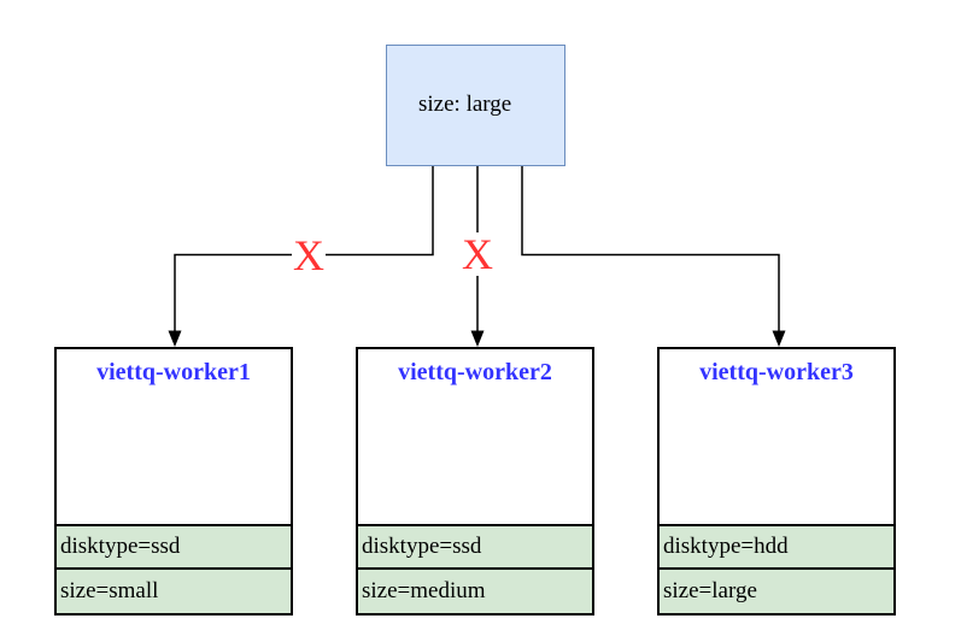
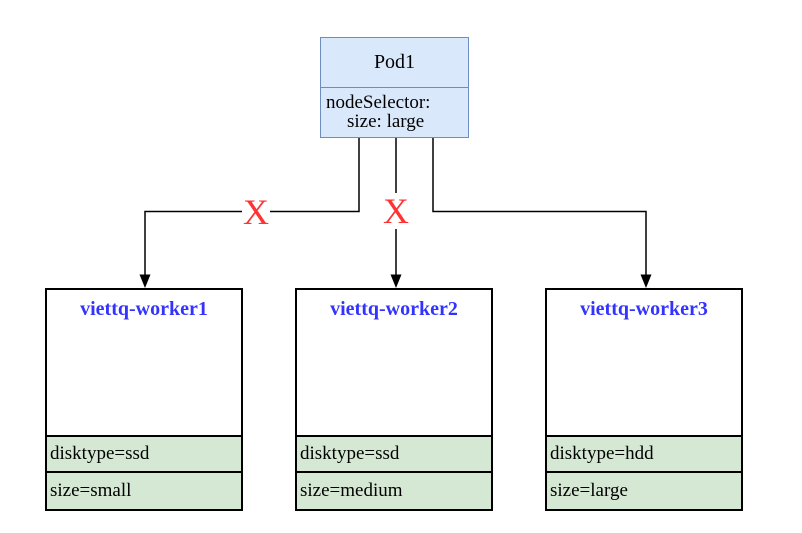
+ Pod1
+ nodeSelector:
  size: large
  X
  X
  viettq-worker1
  disktype=ssd
  size=small
  viettq-worker2
  disktype=ssd
  size=medium
  viettq-worker3
  disktype=hdd
  size=large
